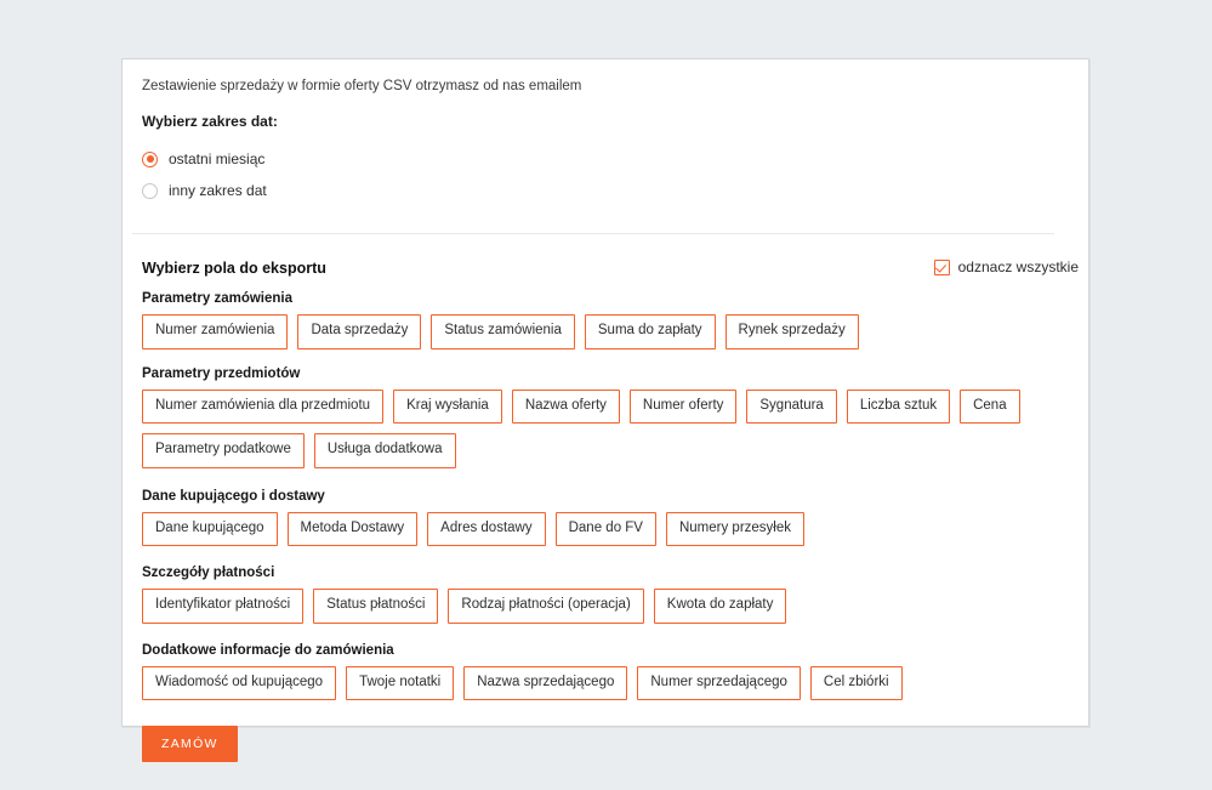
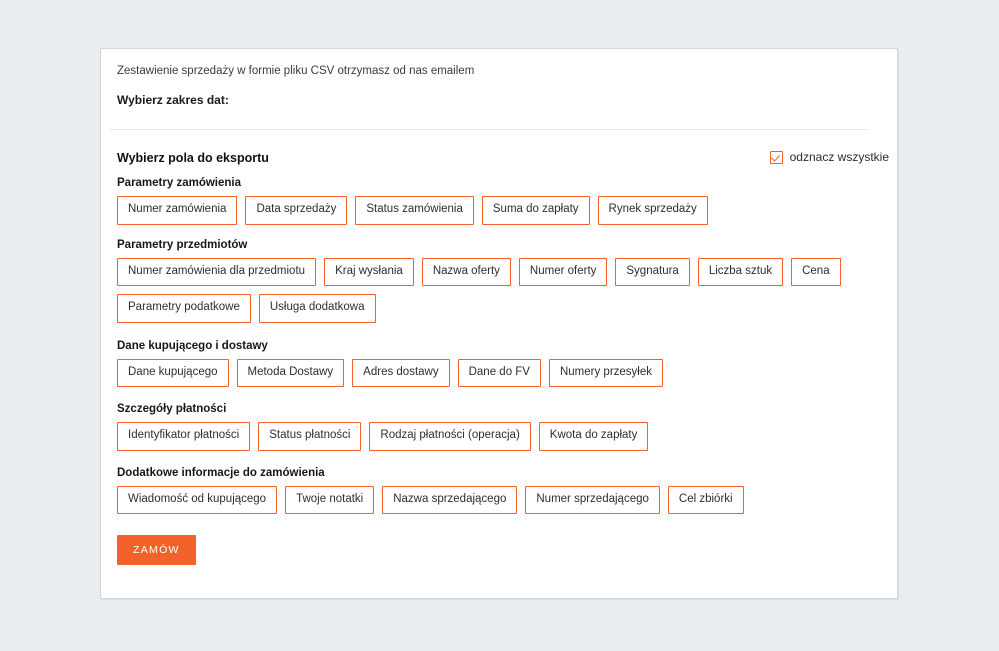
- Zestawienie sprzedaży w formie oferty CSV otrzymasz od nas emailem
+ Zestawienie sprzedaży w formie pliku CSV otrzymasz od nas emailem
  Wybierz zakres dat:
- ostatni miesiąc
- inny zakres dat
  Wybierz pola do eksportu
  odznacz wszystkie
  Parametry zamówienia
  Numer zamówienia
  Data sprzedaży
  Status zamówienia
  Suma do zapłaty
  Rynek sprzedaży
  Parametry przedmiotów
  Numer zamówienia dla przedmiotu
  Kraj wysłania
  Nazwa oferty
  Numer oferty
  Sygnatura
  Liczba sztuk
  Cena
  Parametry podatkowe
  Usługa dodatkowa
  Dane kupującego i dostawy
  Dane kupującego
  Metoda Dostawy
  Adres dostawy
  Dane do FV
  Numery przesyłek
  Szczegóły płatności
  Identyfikator płatności
  Status płatności
  Rodzaj płatności (operacja)
  Kwota do zapłaty
  Dodatkowe informacje do zamówienia
  Wiadomość od kupującego
  Twoje notatki
  Nazwa sprzedającego
  Numer sprzedającego
  Cel zbiórki
  ZAMÓW
